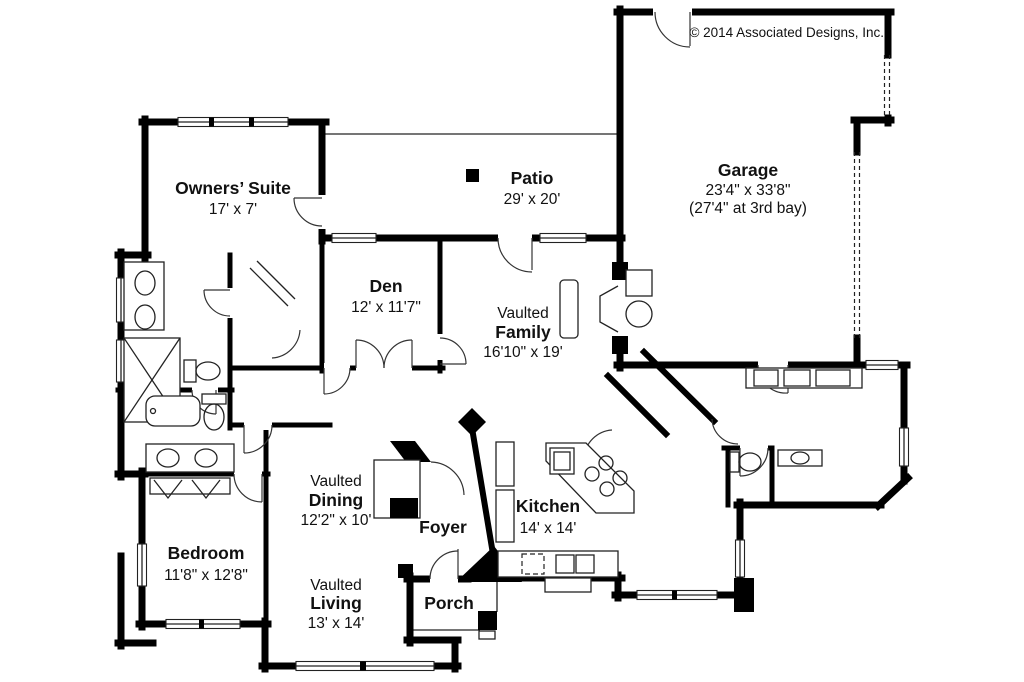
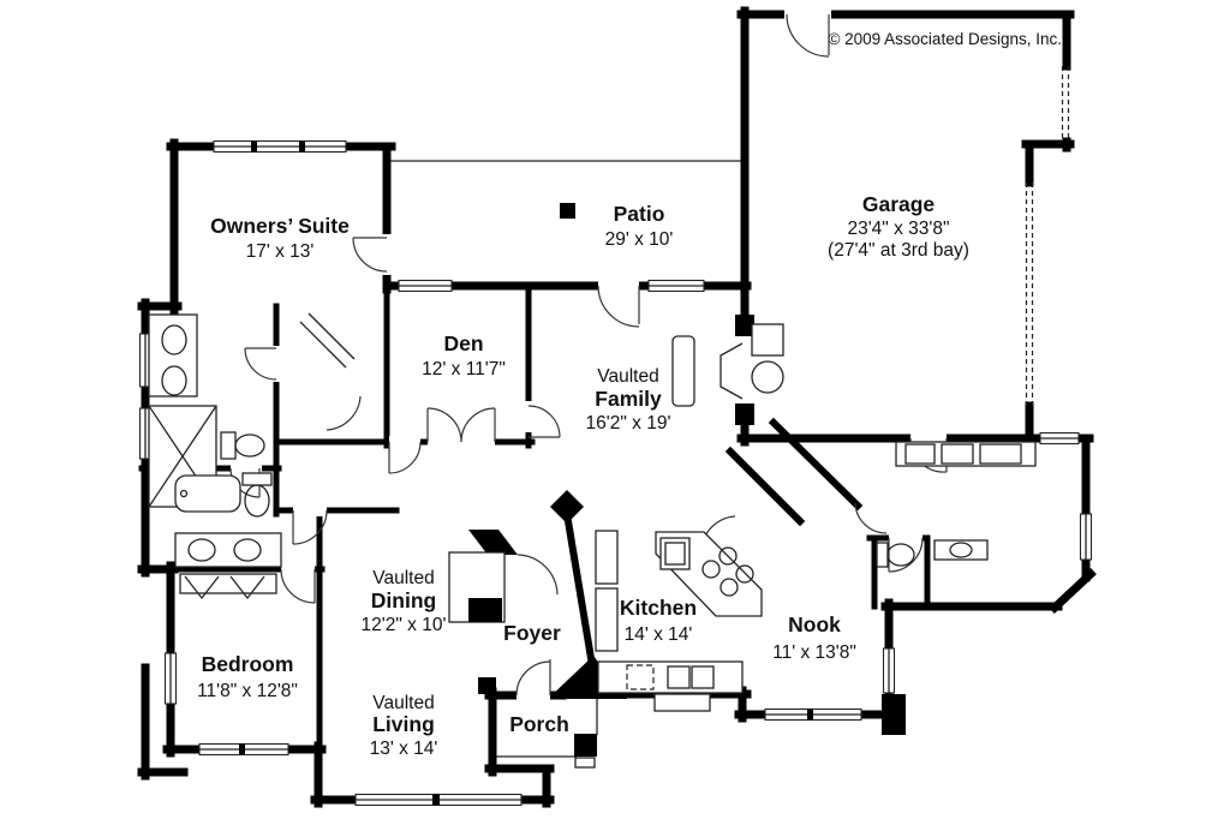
  Owners’ Suite
- 17' x 7'
+ 17' x 13'
  Patio
- 29' x 20'
+ 29' x 10'
  Garage
  23'4" x 33'8"
  (27'4" at 3rd bay)
  Den
  12' x 11'7"
  Vaulted
  Family
- 16'10" x 19'
+ 16'2" x 19'
  Vaulted
  Dining
  12'2" x 10'
  Foyer
  Kitchen
  14' x 14'
+ Nook
+ 11' x 13'8"
  Bedroom
  11'8" x 12'8"
  Vaulted
  Living
  13' x 14'
  Porch
- © 2014 Associated Designs, Inc.
+ © 2009 Associated Designs, Inc.
